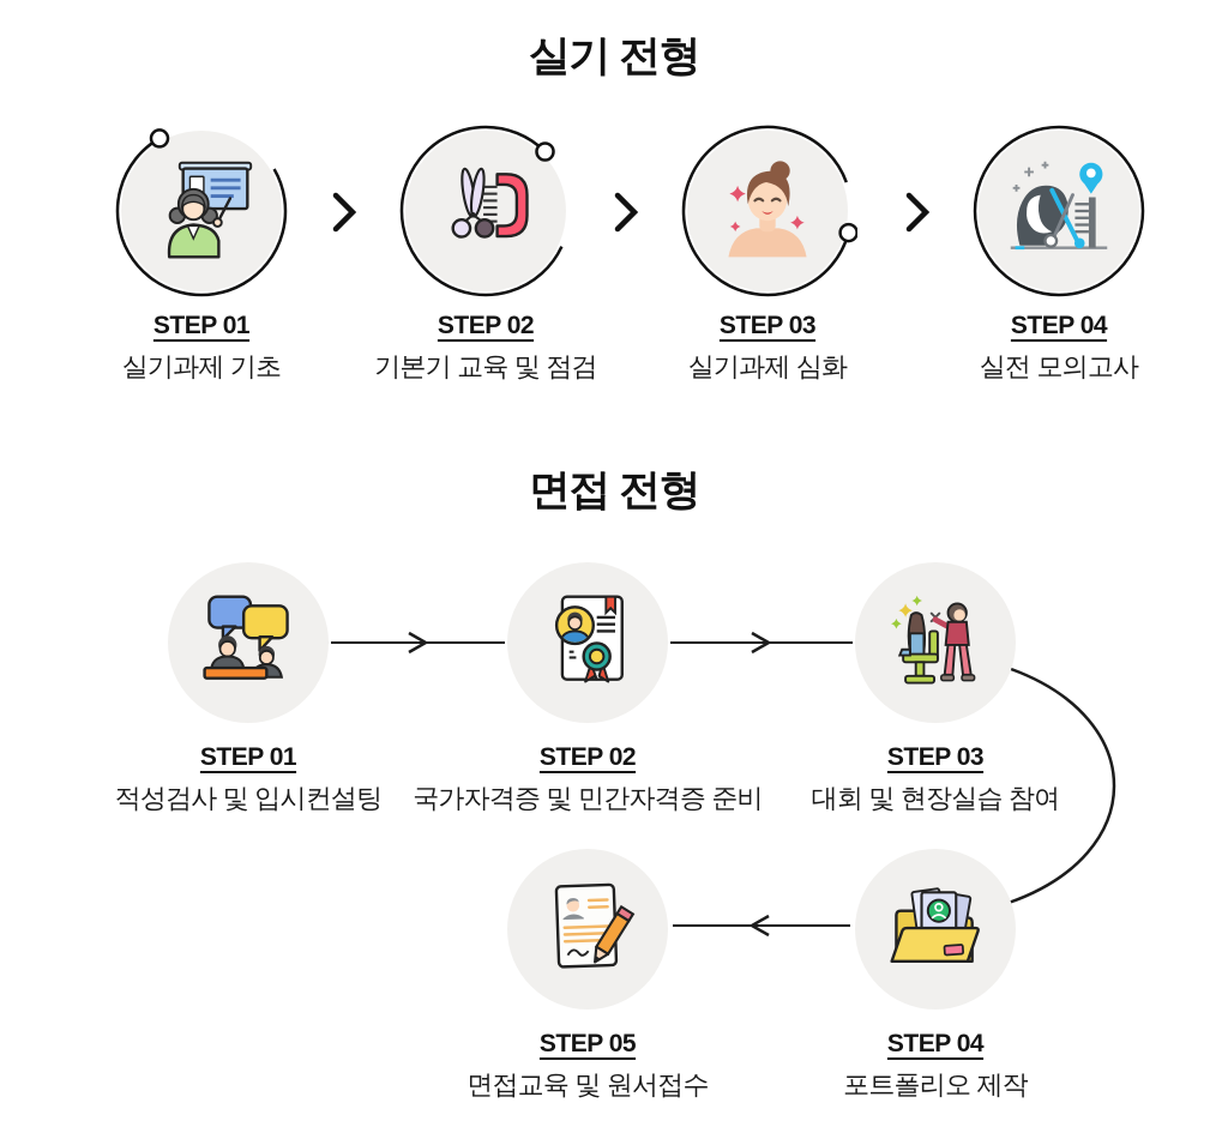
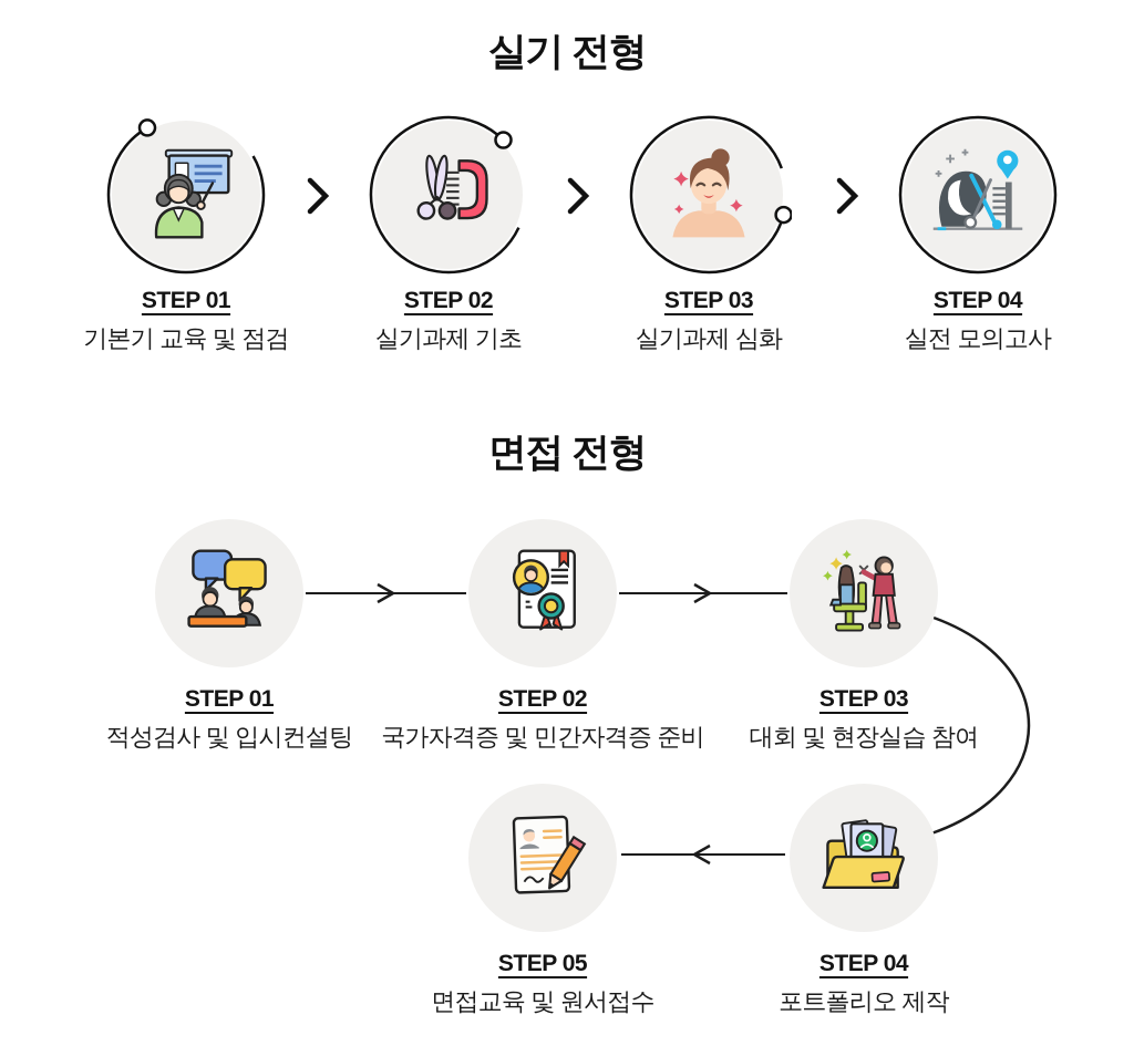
  실기 전형
  STEP 01
- 실기과제 기초
+ 기본기 교육 및 점검
  STEP 02
- 기본기 교육 및 점검
+ 실기과제 기초
  STEP 03
  실기과제 심화
  STEP 04
  실전 모의고사
  면접 전형
  STEP 01
  적성검사 및 입시컨설팅
  STEP 02
  국가자격증 및 민간자격증 준비
  STEP 03
  대회 및 현장실습 참여
  STEP 04
  포트폴리오 제작
  STEP 05
  면접교육 및 원서접수
